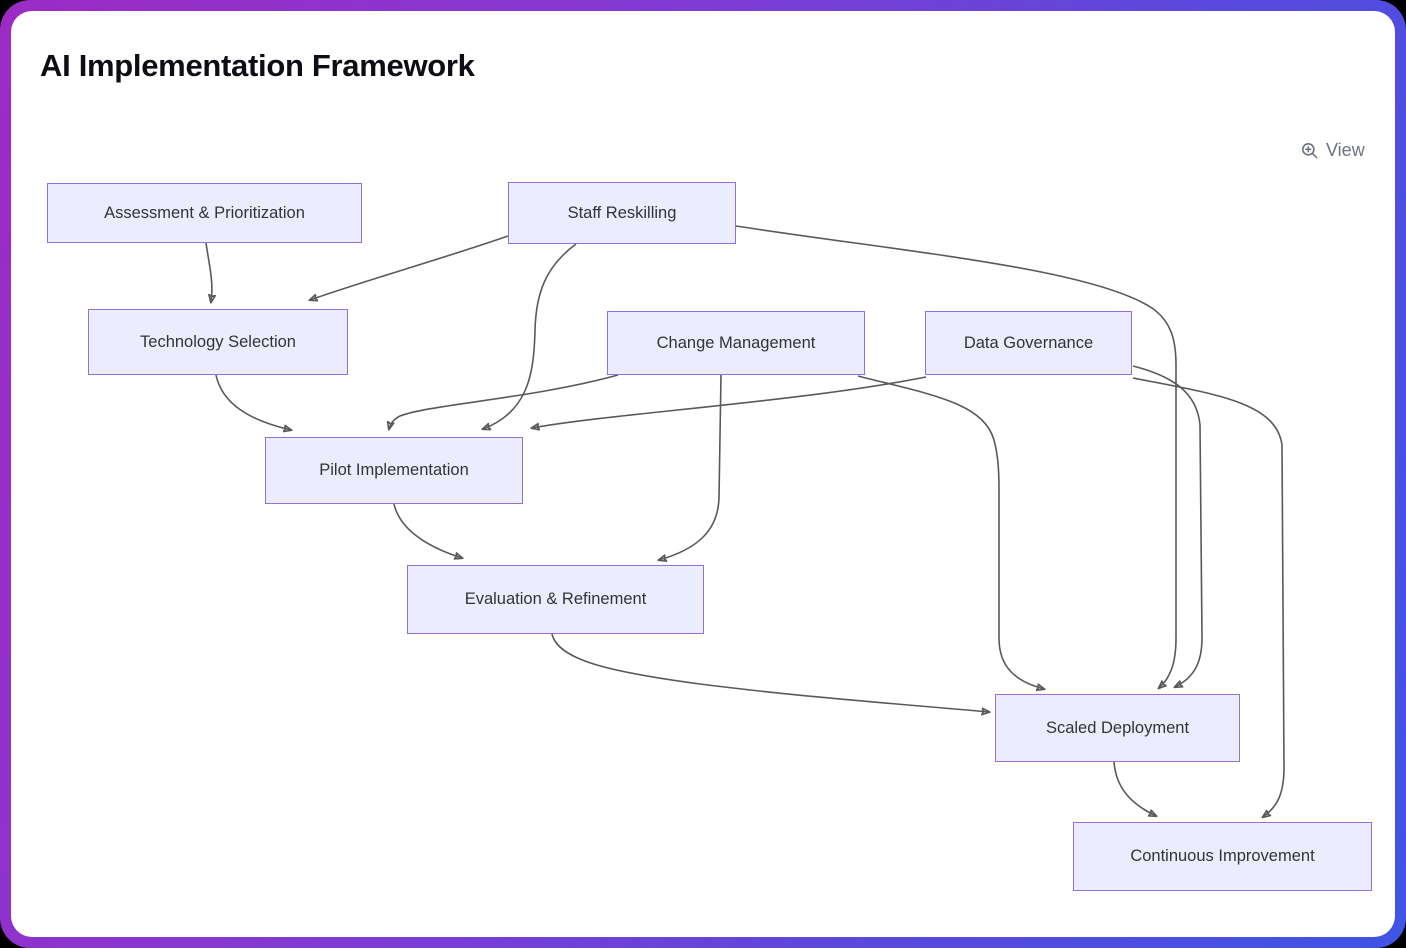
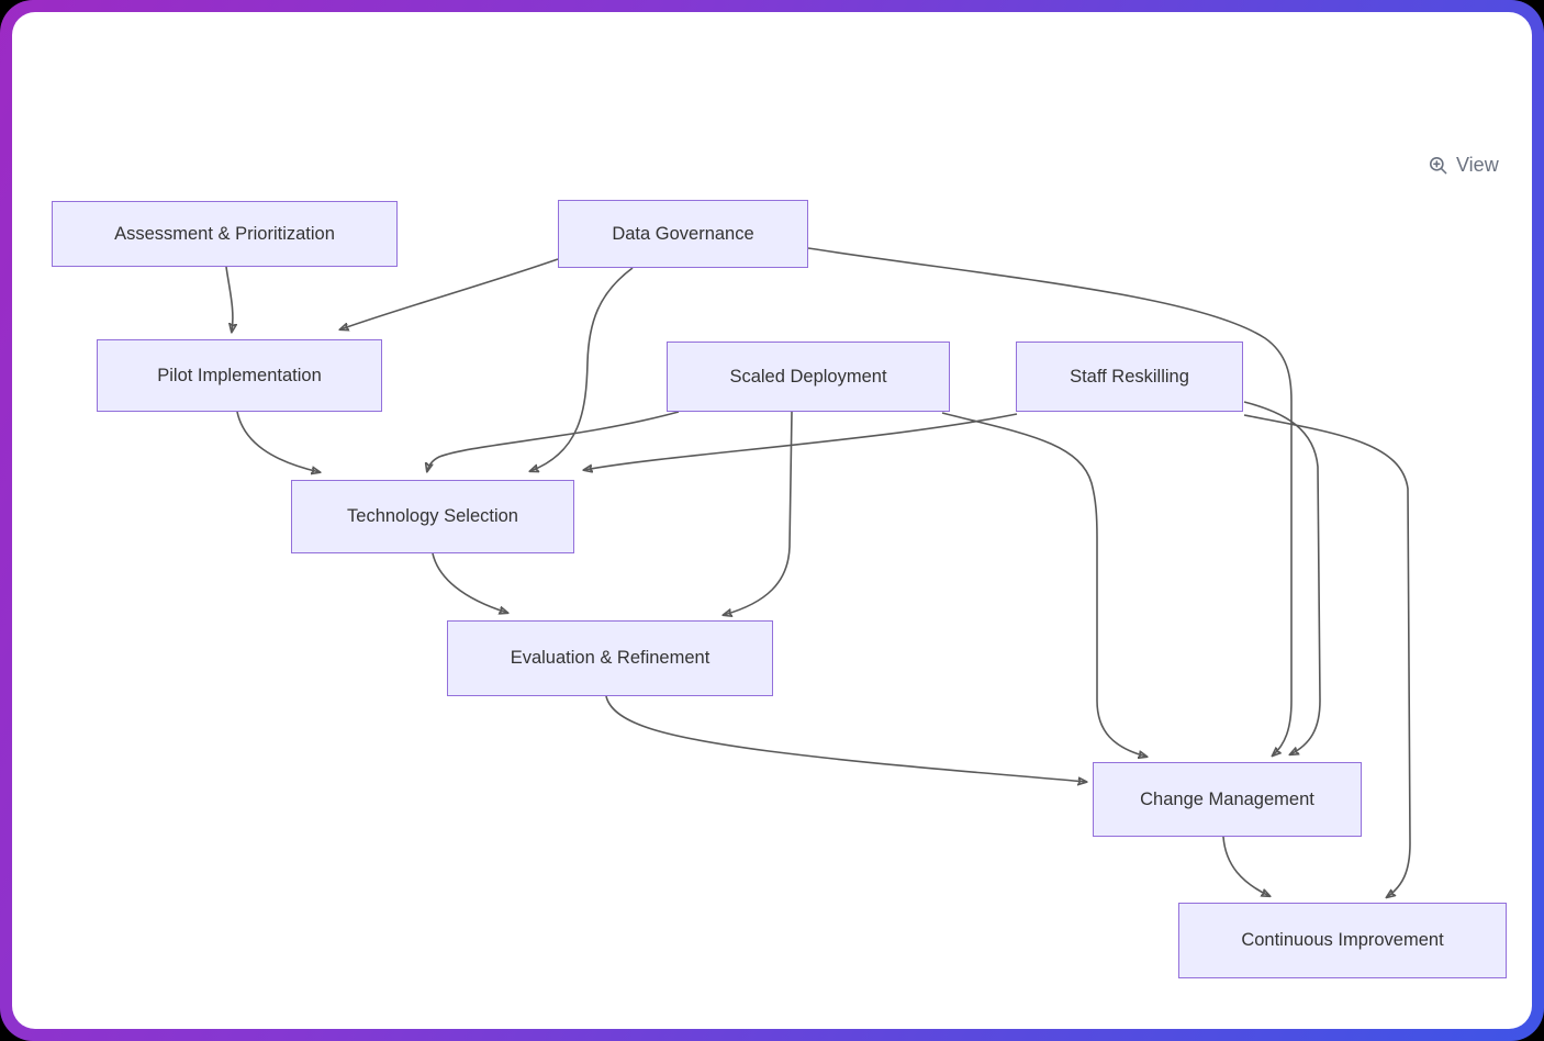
- AI Implementation Framework
  View
  Assessment & Prioritization
- Staff Reskilling
+ Data Governance
- Technology Selection
+ Pilot Implementation
- Change Management
+ Scaled Deployment
- Data Governance
+ Staff Reskilling
- Pilot Implementation
+ Technology Selection
  Evaluation & Refinement
- Scaled Deployment
+ Change Management
  Continuous Improvement
